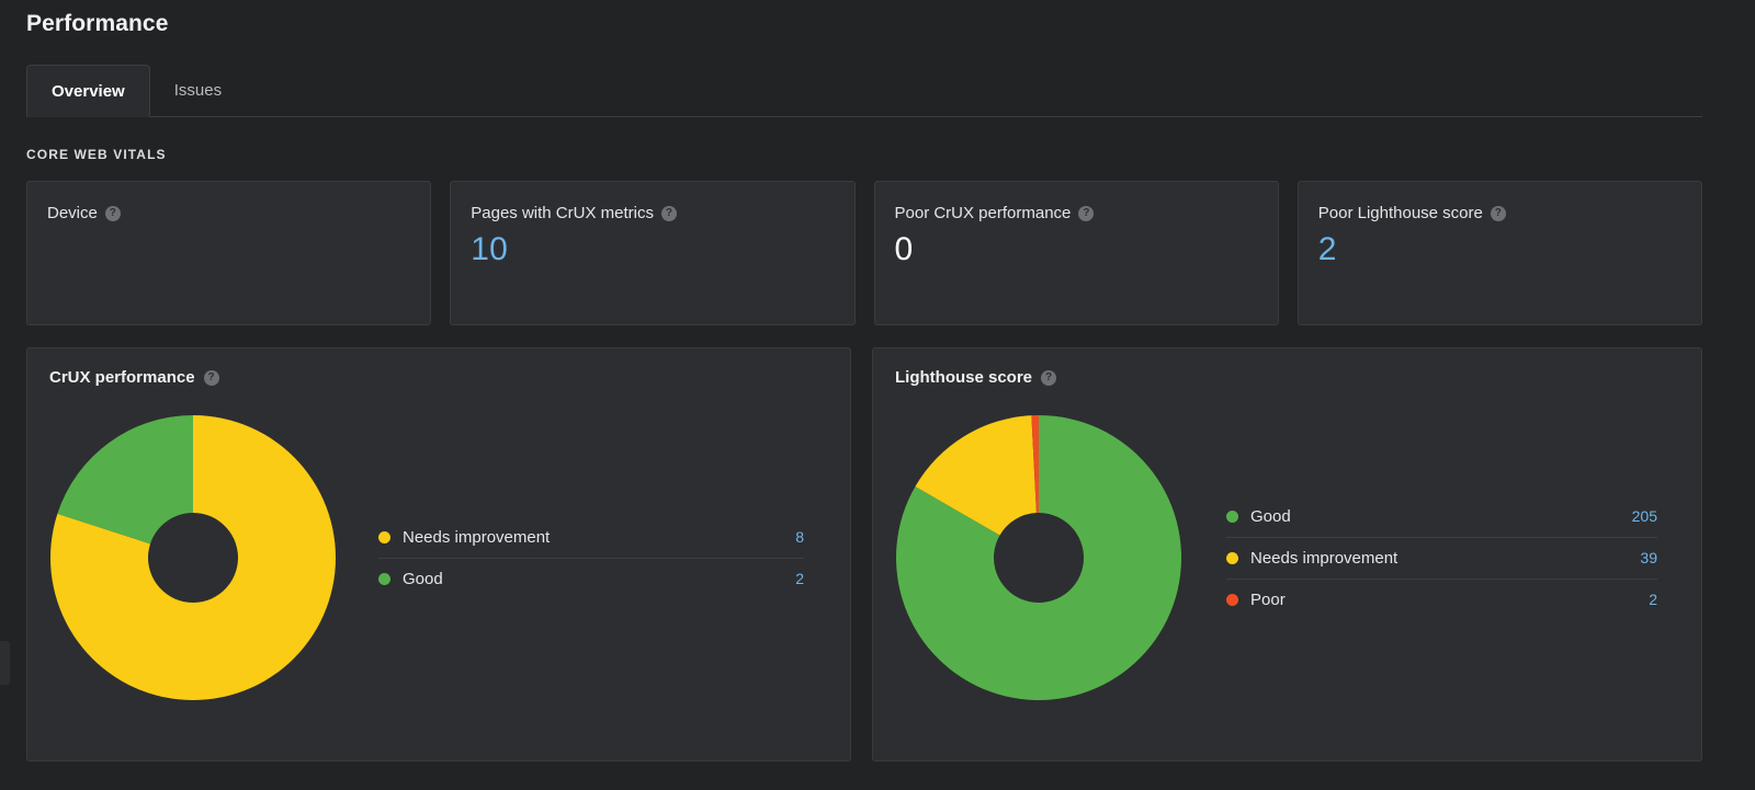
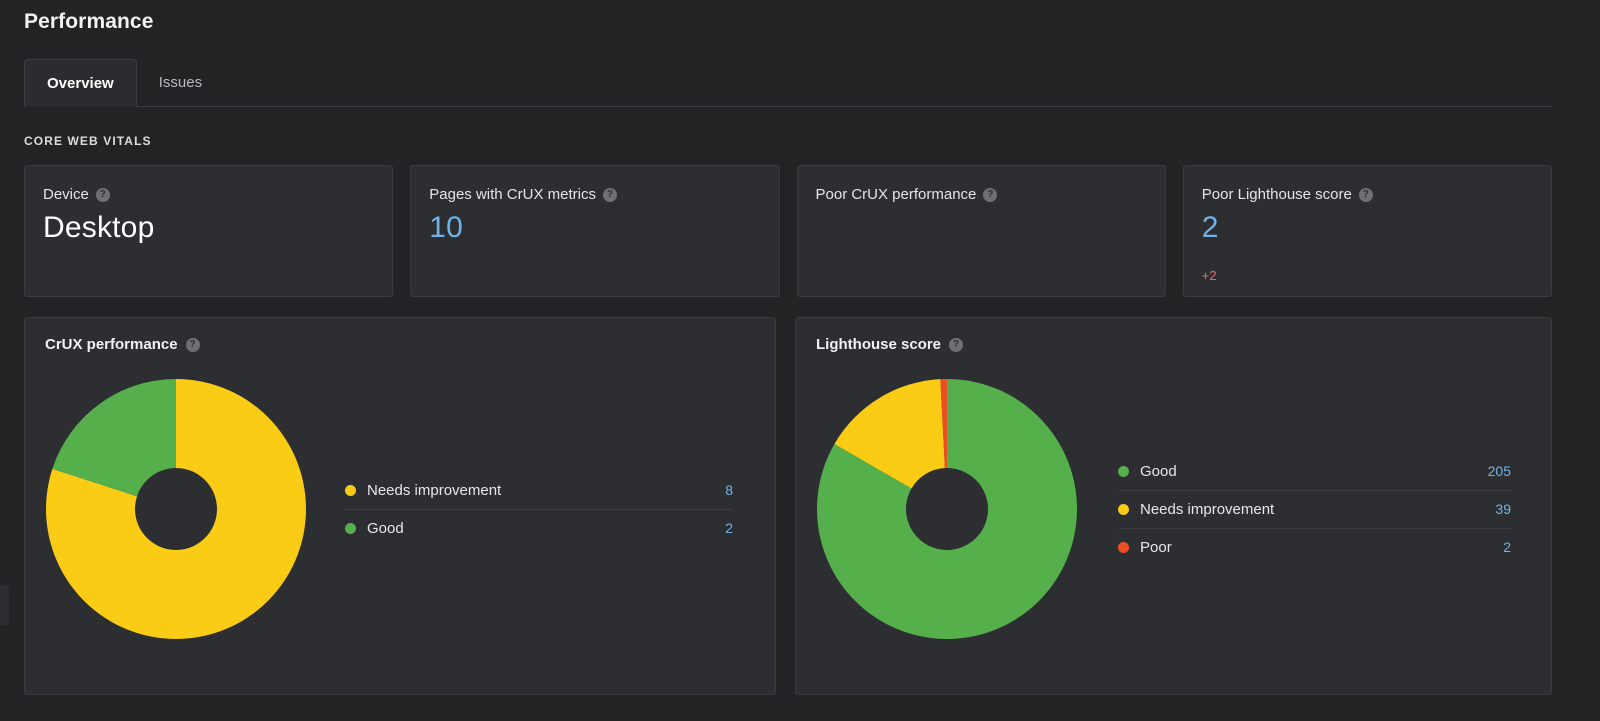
  Performance
  Overview
  Issues
  CORE WEB VITALS
  Device
  ?
+ Desktop
  Pages with CrUX metrics
  ?
  10
  Poor CrUX performance
  ?
- 0
  Poor Lighthouse score
  ?
  2
+ +2
  CrUX performance
  ?
  Needs improvement
  8
  Good
  2
  Lighthouse score
  ?
  Good
  205
  Needs improvement
  39
  Poor
  2
